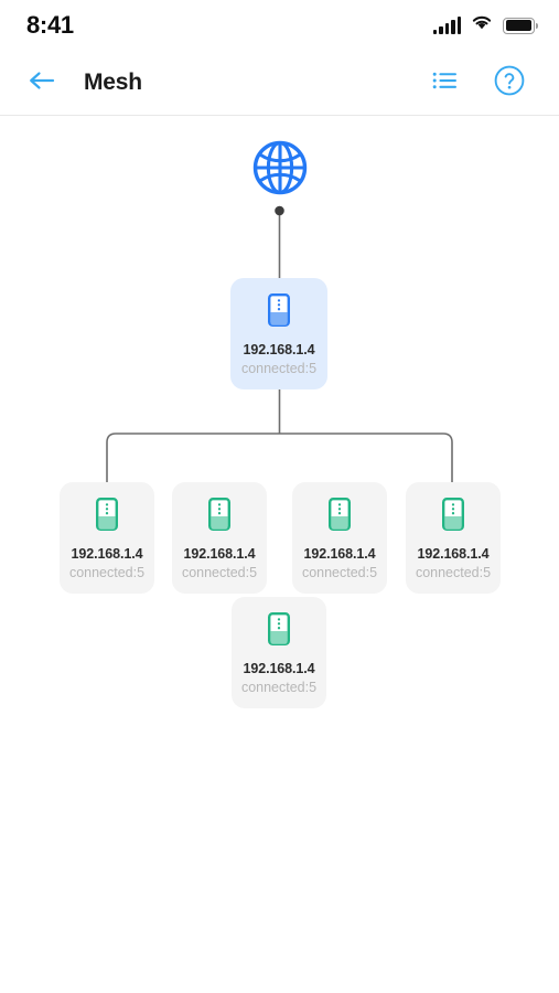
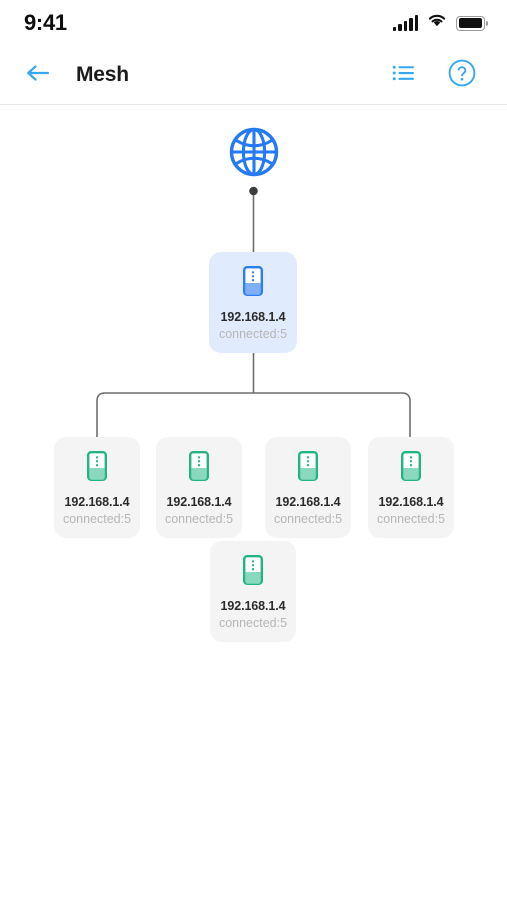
- 8:41
+ 9:41
  Mesh
  192.168.1.4
  connected:5
  192.168.1.4
  connected:5
  192.168.1.4
  connected:5
  192.168.1.4
  connected:5
  192.168.1.4
  connected:5
  192.168.1.4
  connected:5
